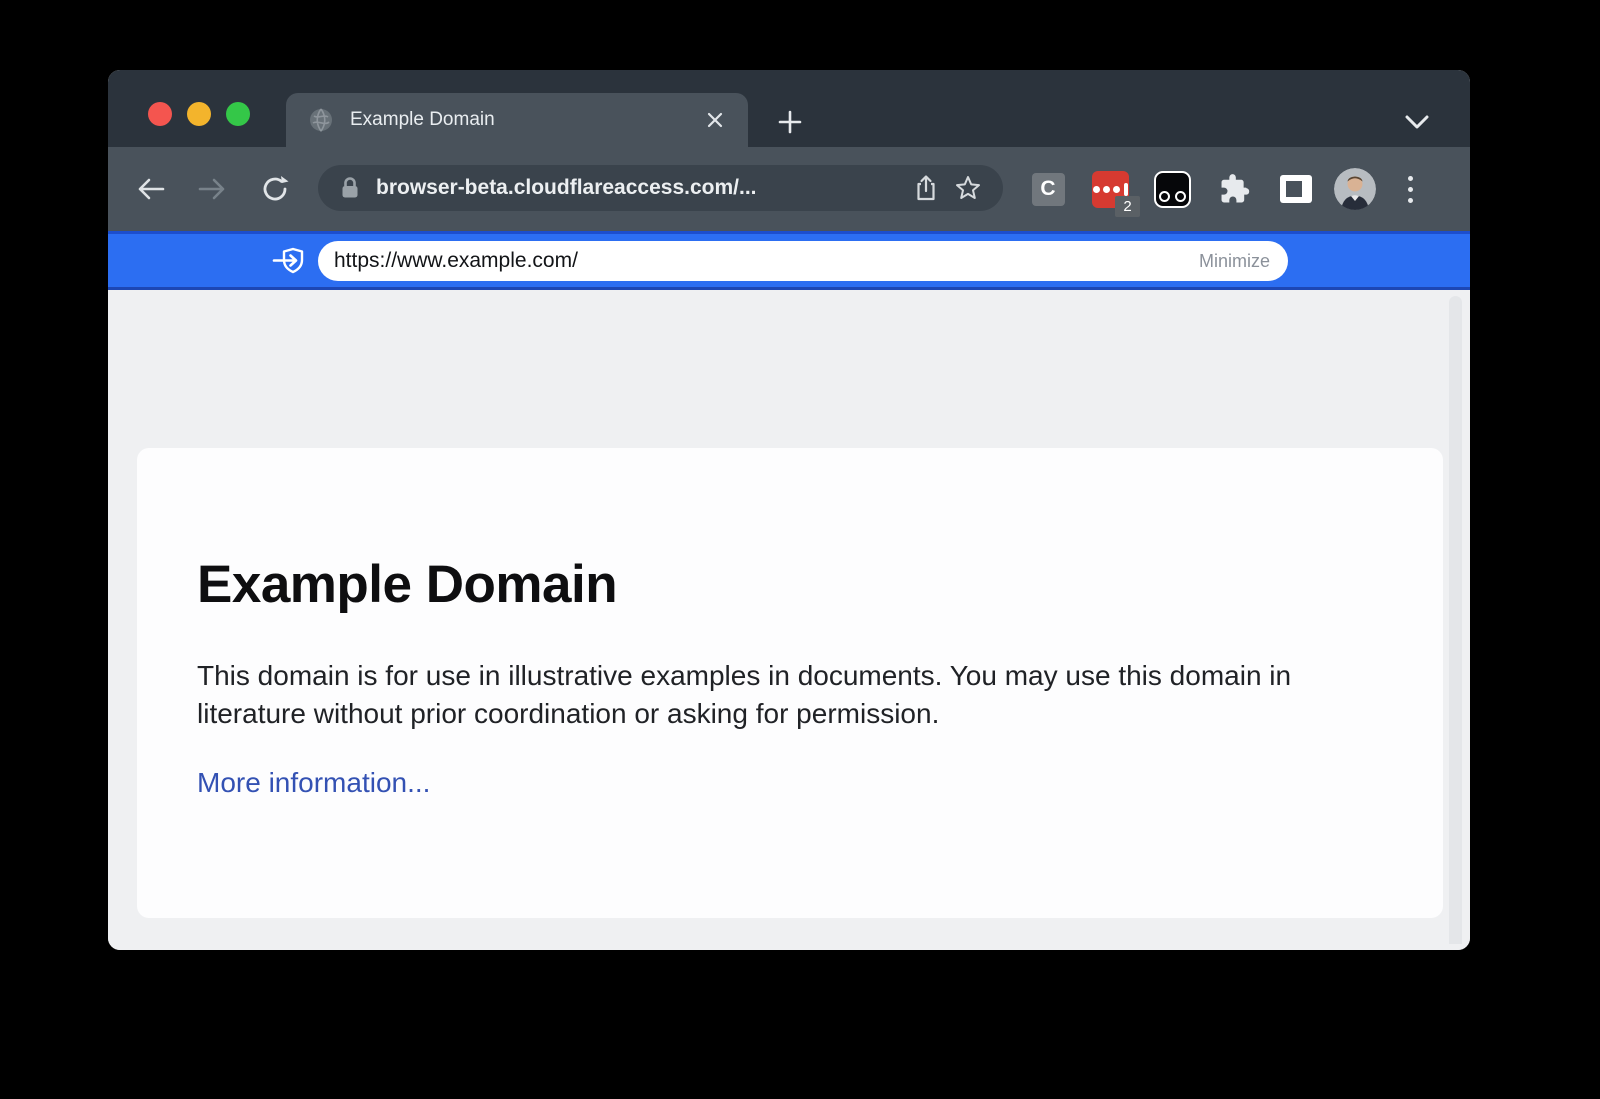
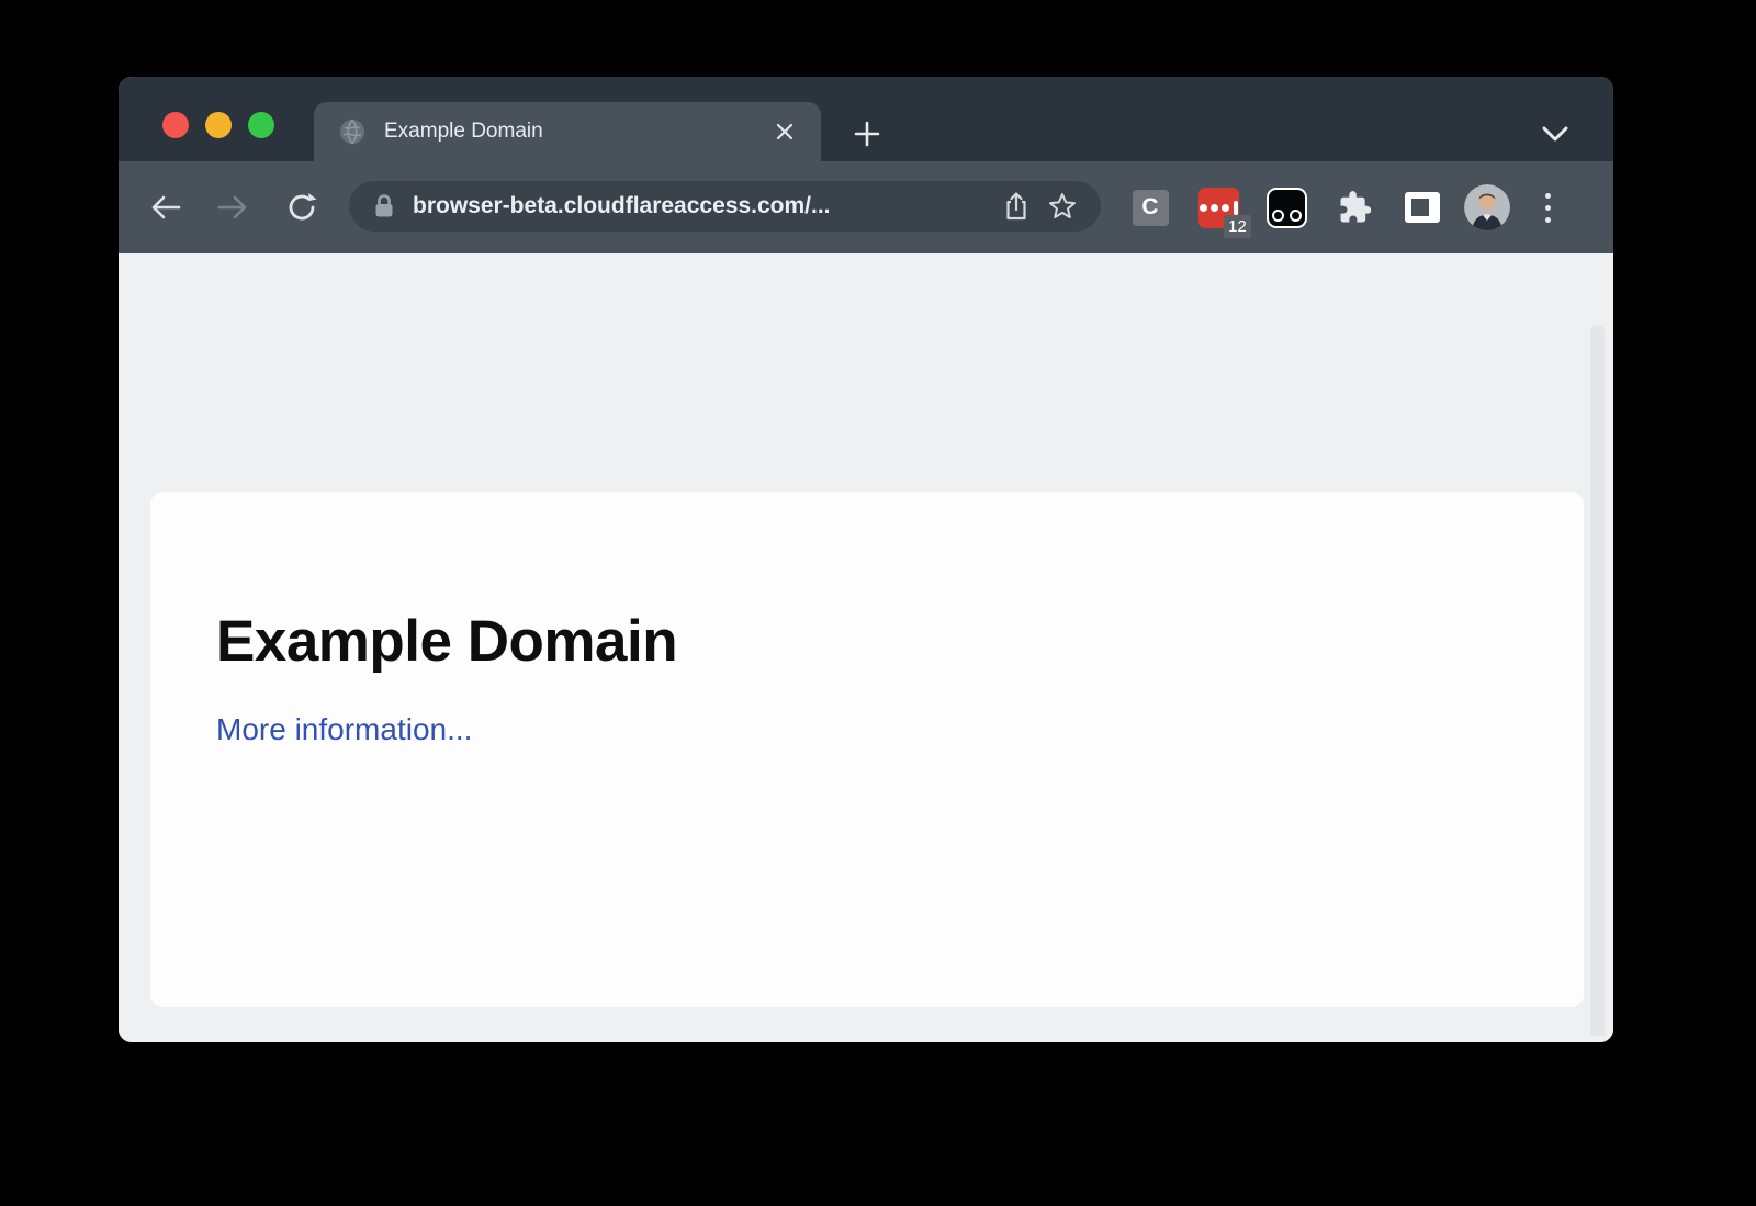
  Example Domain
  browser-beta.cloudflareaccess.com/...
  C
- 2
+ 12
- https://www.example.com/
- Minimize
  Example Domain
- This domain is for use in illustrative examples in documents. You may use this domain in literature without prior coordination or asking for permission.
  More information...
